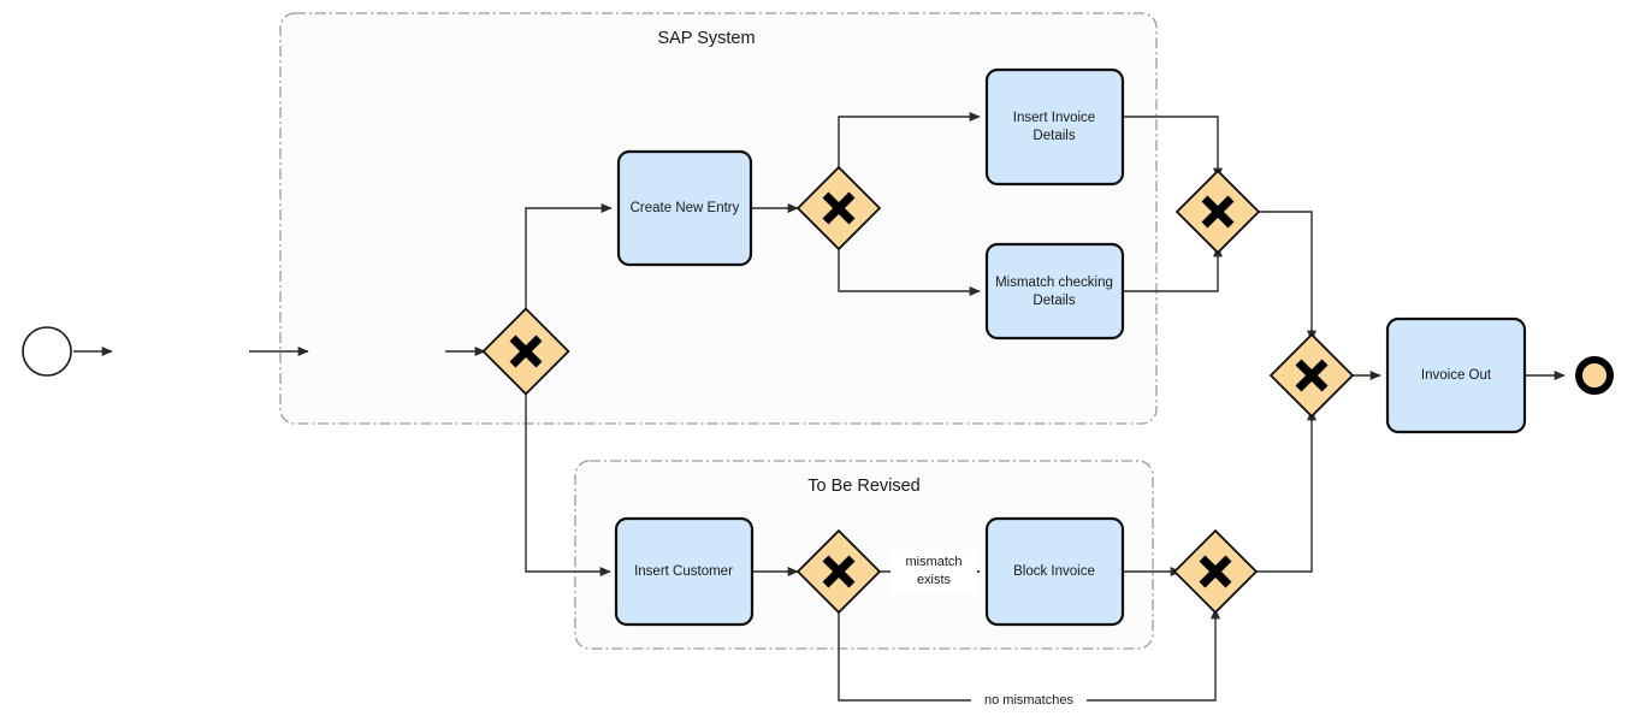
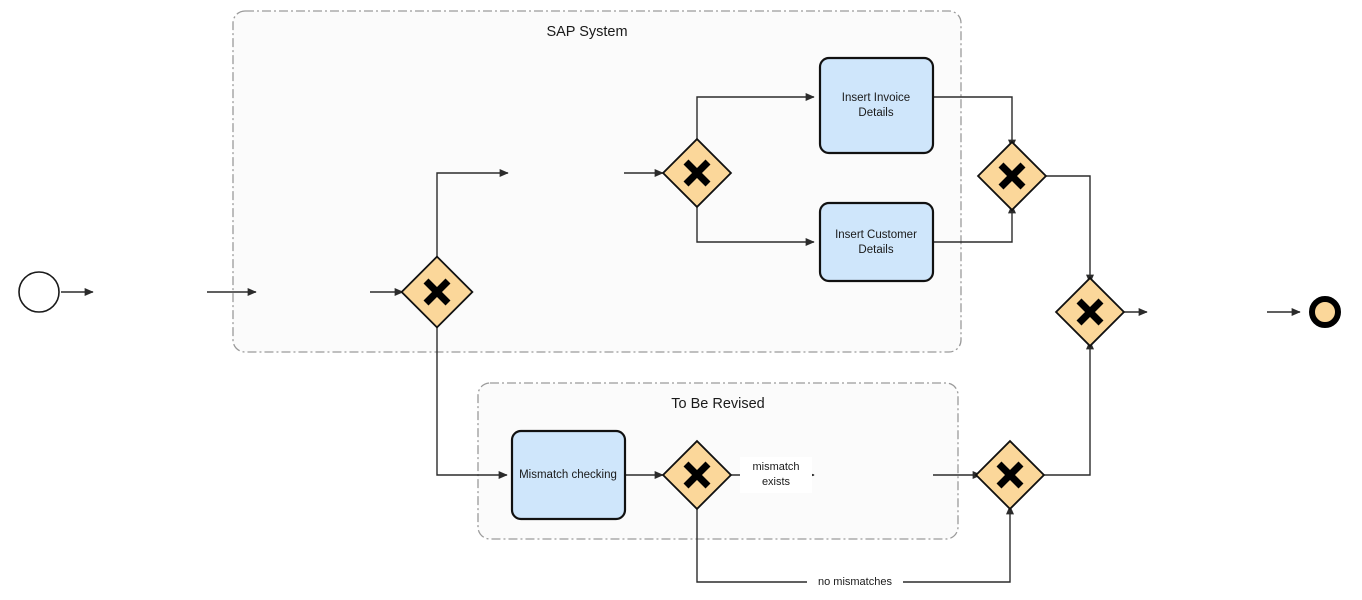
  SAP System
  To Be Revised
- Create New Entry
  Insert Invoice
  Details
- Mismatch checking
+ Insert Customer
  Details
- Insert Customer
+ Mismatch checking
- Block Invoice
- Invoice Out
  mismatch
  exists
  no mismatches
